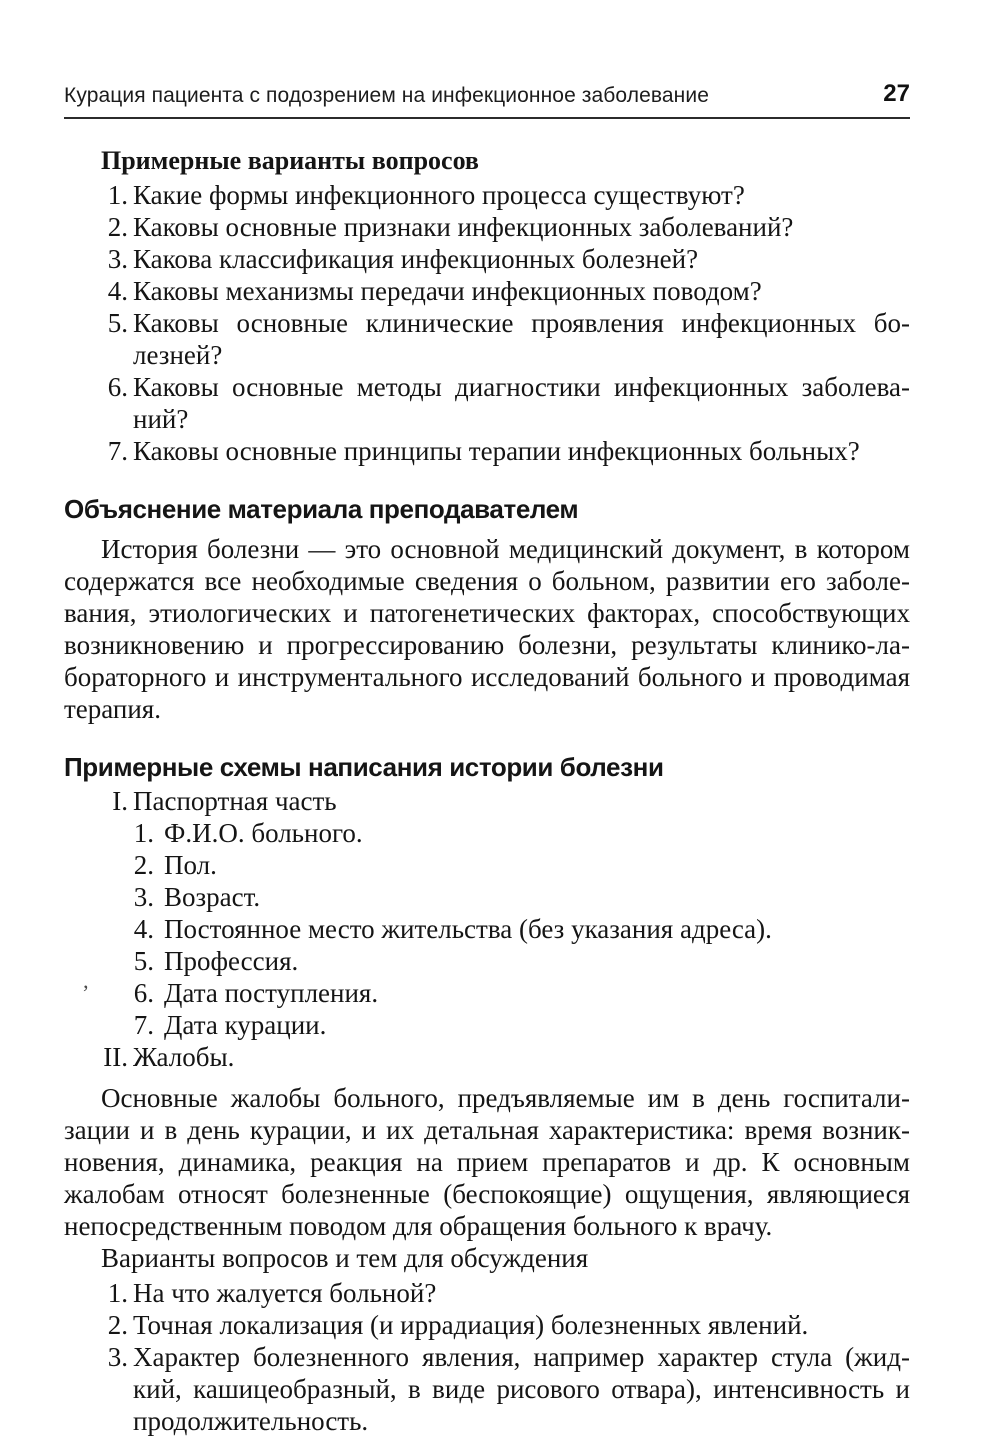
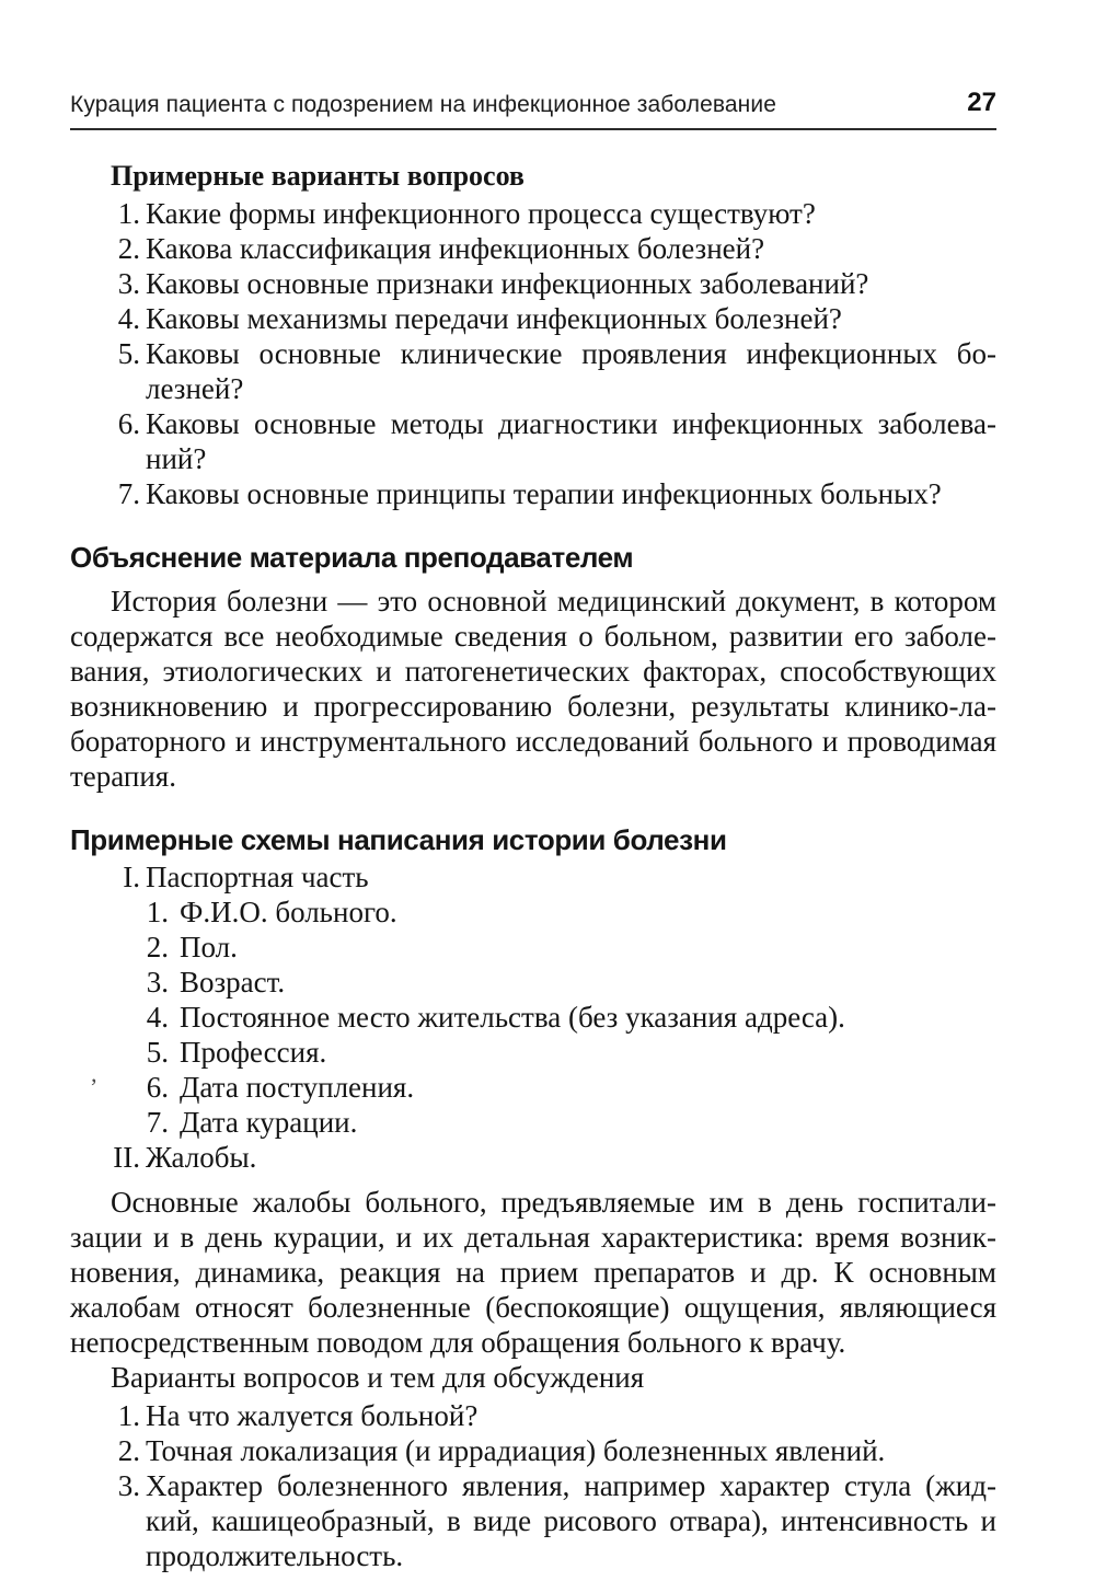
  Курация пациента с подозрением на инфекционное заболевание
  27
  Примерные варианты вопросов
  1.
  Какие формы инфекционного процесса существуют?
  2.
- Каковы основные признаки инфекционных заболеваний?
+ Какова классификация инфекционных болезней?
  3.
- Какова классификация инфекционных болезней?
+ Каковы основные признаки инфекционных заболеваний?
  4.
- Каковы механизмы передачи инфекционных поводом?
+ Каковы механизмы передачи инфекционных болезней?
  5.
  Каковы основные клинические проявления инфекционных бо­езней?
  6.
  Каковы основные методы диагностики инфекционных заболева­ий?
  7.
  Каковы основные принципы терапии инфекционных больных?
  Объяснение материала преподавателем
  История болезни — это основной медицинский документ, в котором содержатся все необходимые сведения о больном, развитии его заболе­вания, этиологических и патогенетических факторах, способствующих возникновению и прогрессированию болезни, результаты клинико-ла­бораторного и инструментального исследований больного и проводи­мая терапия.
  Примерные схемы написания истории болезни
  I.
  Паспортная часть
  1.
  Ф.И.О. больного.
  2.
  Пол.
  3.
  Возраст.
  4.
  Постоянное место жительства (без указания адреса).
  5.
  Профессия.
  6.
  Дата поступления.
  7.
  Дата курации.
  II.
  Жалобы.
  Основные жалобы больного, предъявляемые им в день госпитали­зации и в день курации, и их детальная характеристика: время возник­новения, динамика, реакция на прием препаратов и др. К основным жалобам относят болезненные (беспокоящие) ощущения, являющиеся непосредственным поводом для обращения больного к врачу.
  Варианты вопросов и тем для обсуждения
  1.
  На что жалуется больной?
  2.
  Точная локализация (и иррадиация) болезненных явлений.
  3.
  Характер болезненного явления, например характер стула (жид­ий, кашицеобразный, в виде рисового отвара), интенсивность и продолжительность.
  ‚
